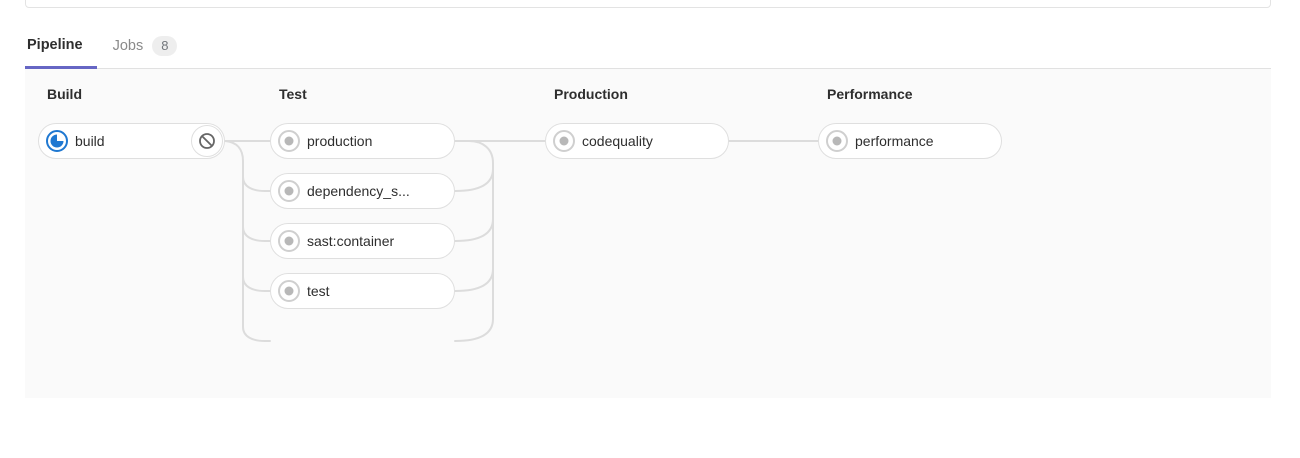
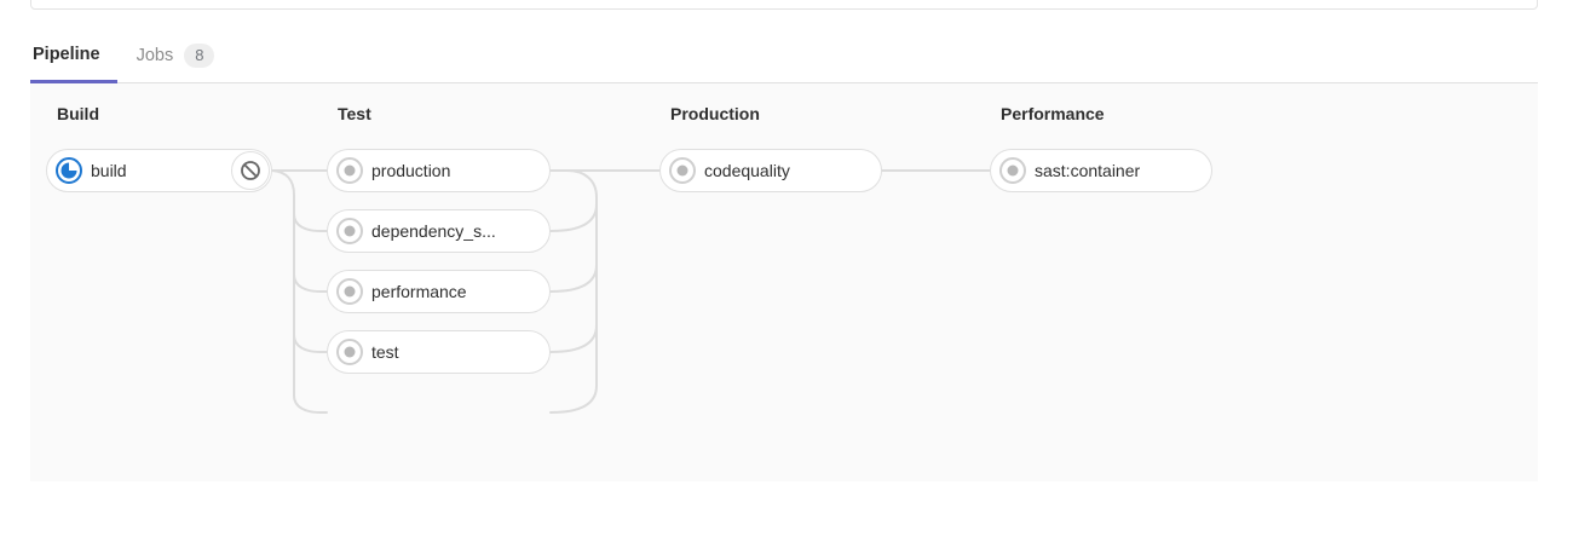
  Pipeline
  Jobs
  8
  Build
  build
  Test
  production
  dependency_s...
- sast:container
+ performance
  test
  Production
  codequality
  Performance
- performance
+ sast:container
